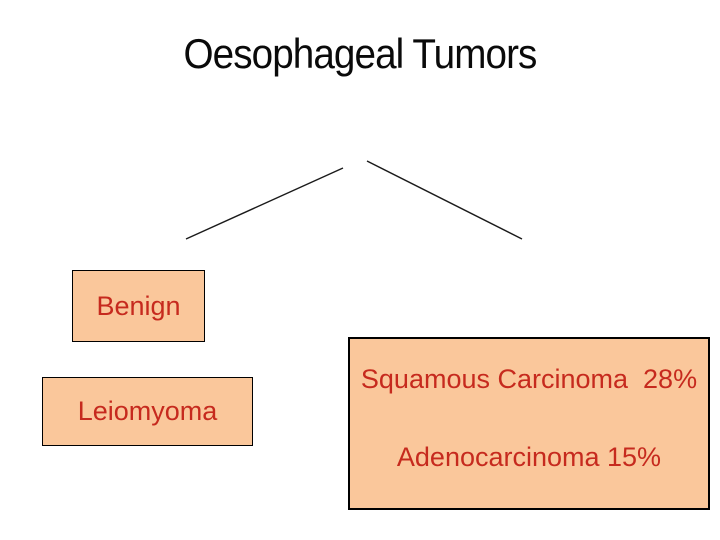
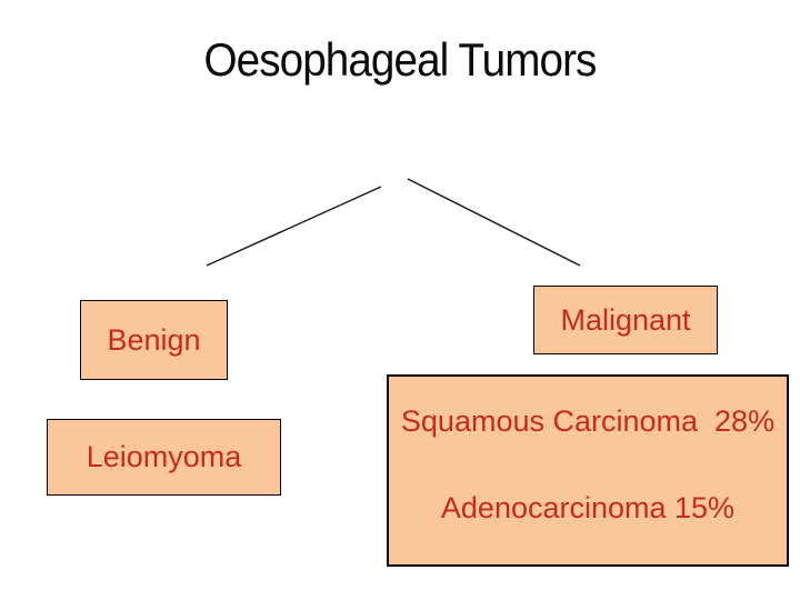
  Oesophageal Tumors
  Benign
+ Malignant
  Leiomyoma
  Squamous Carcinoma 28%
  Adenocarcinoma 15%
